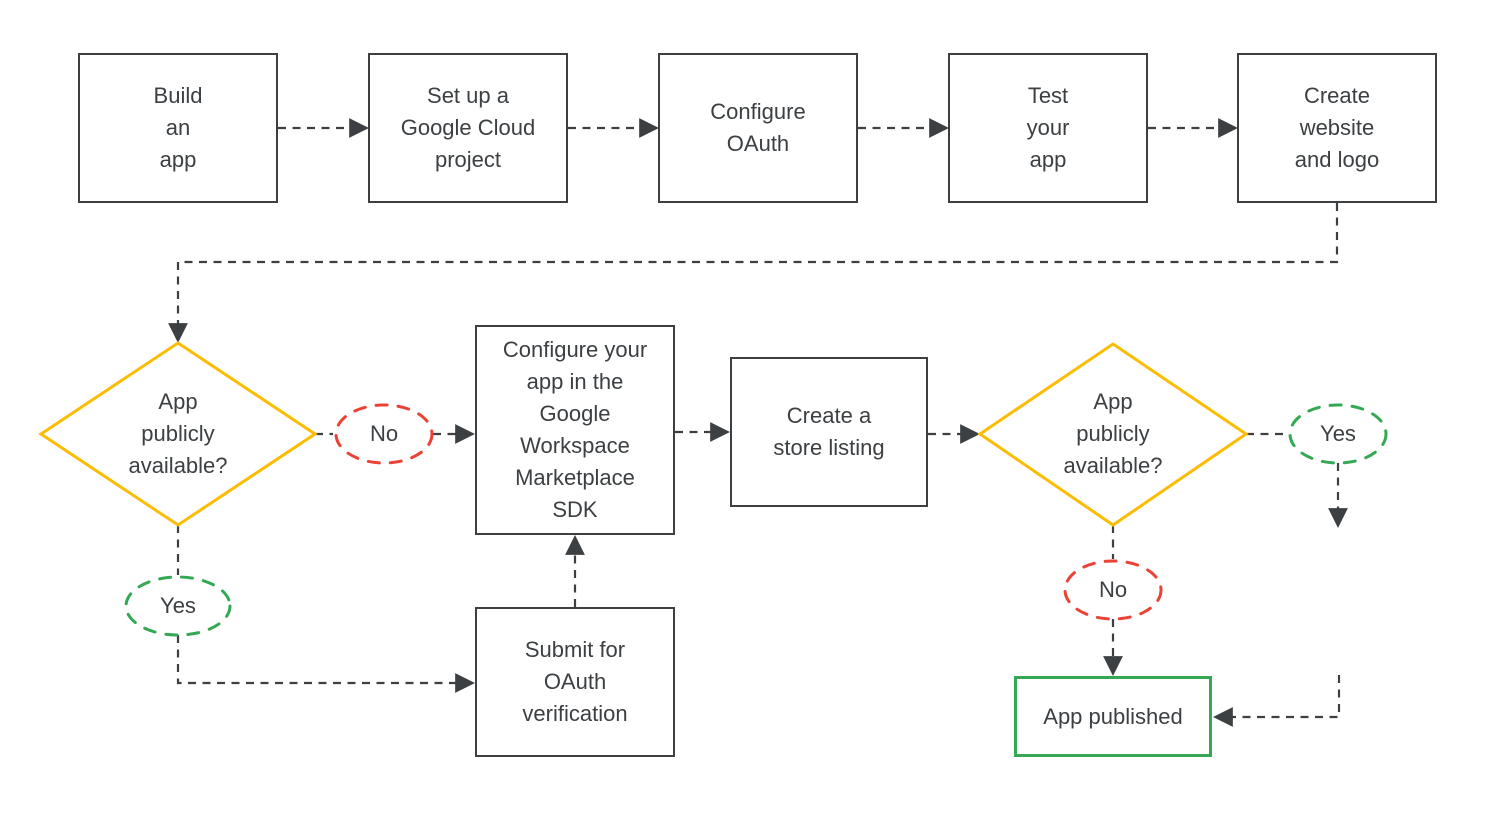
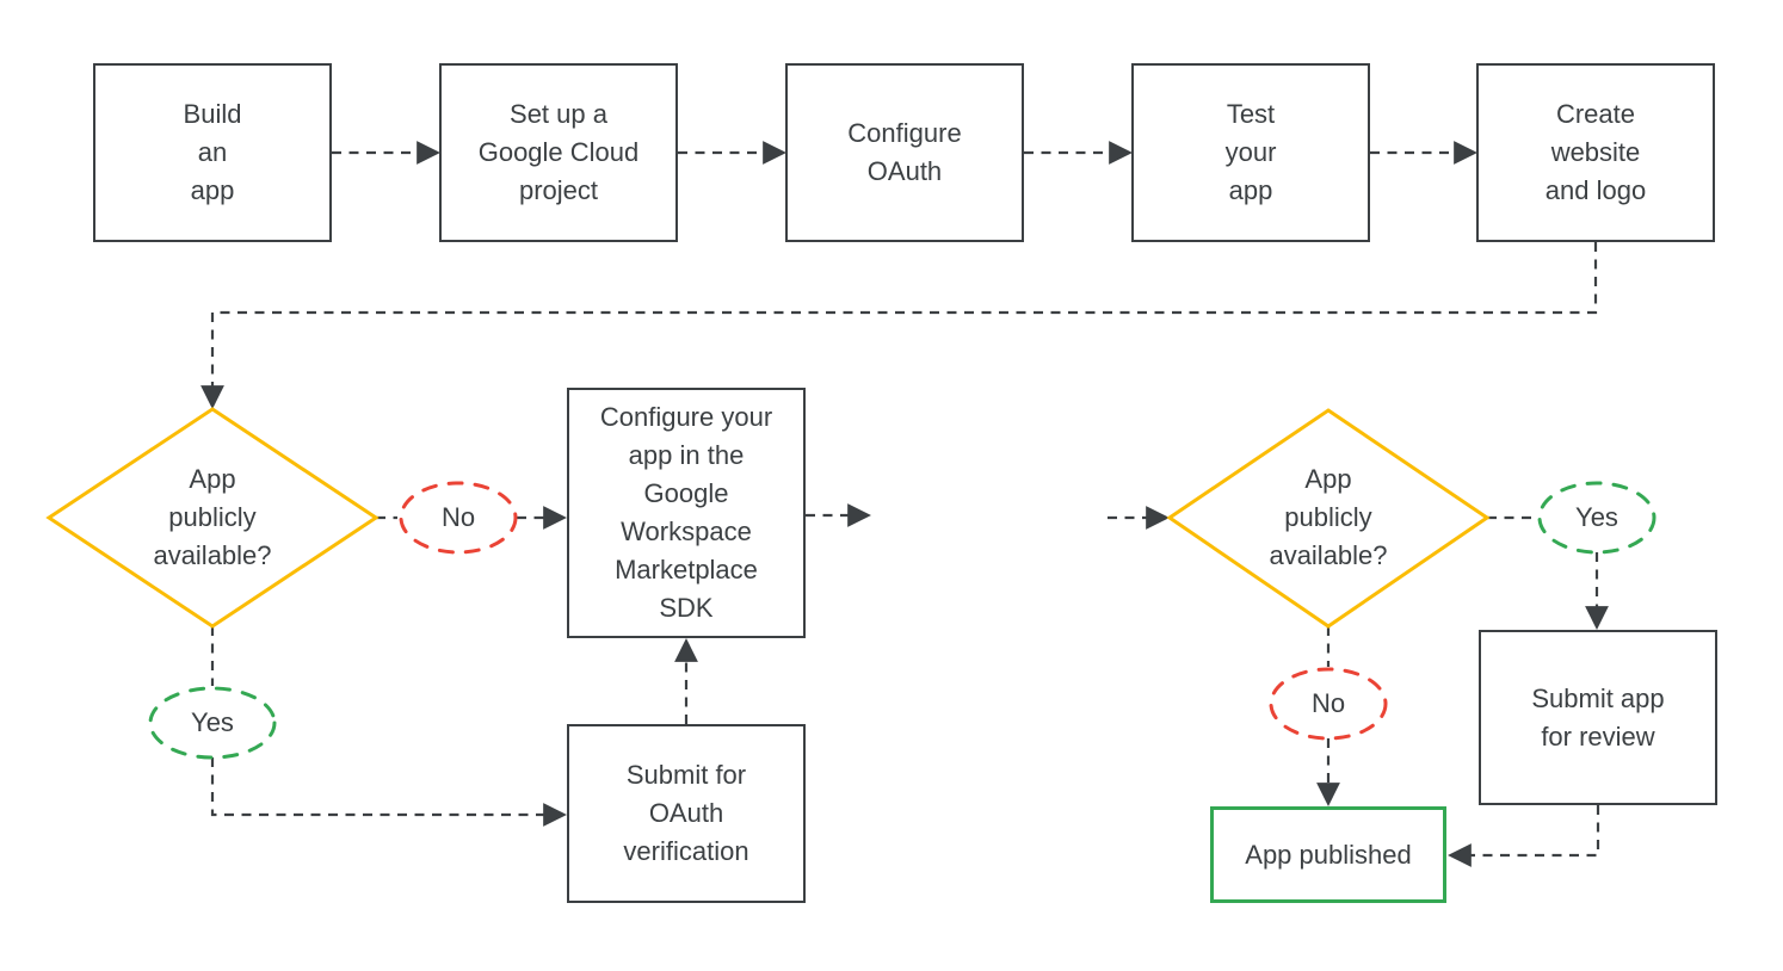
  Build
  an
  app
  Set up a
  Google Cloud
  project
  Configure
  OAuth
  Test
  your
  app
  Create
  website
  and logo
  App
  publicly
  available?
  App
  publicly
  available?
  No
  Yes
  Yes
  No
  Configure your
  app in the
  Google
  Workspace
  Marketplace
  SDK
- Create a
- store listing
  Submit for
  OAuth
  verification
+ Submit app
+ for review
  App published
